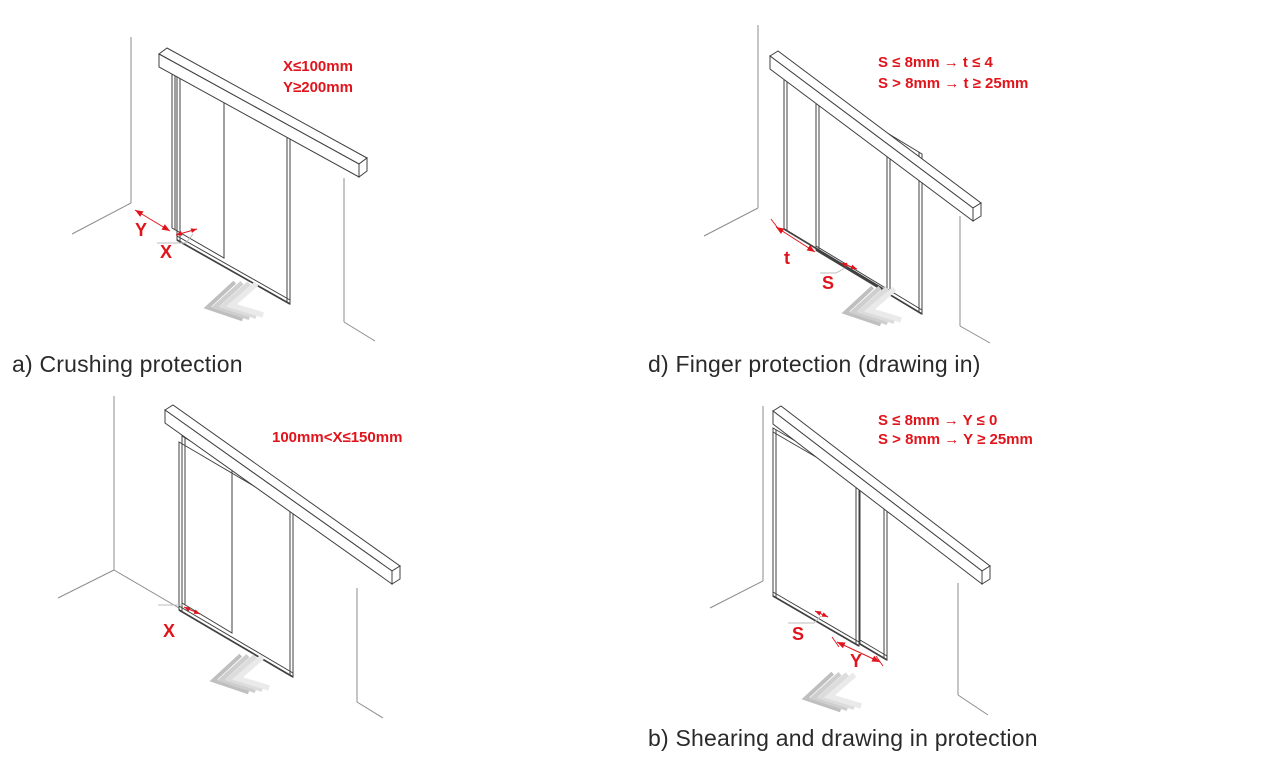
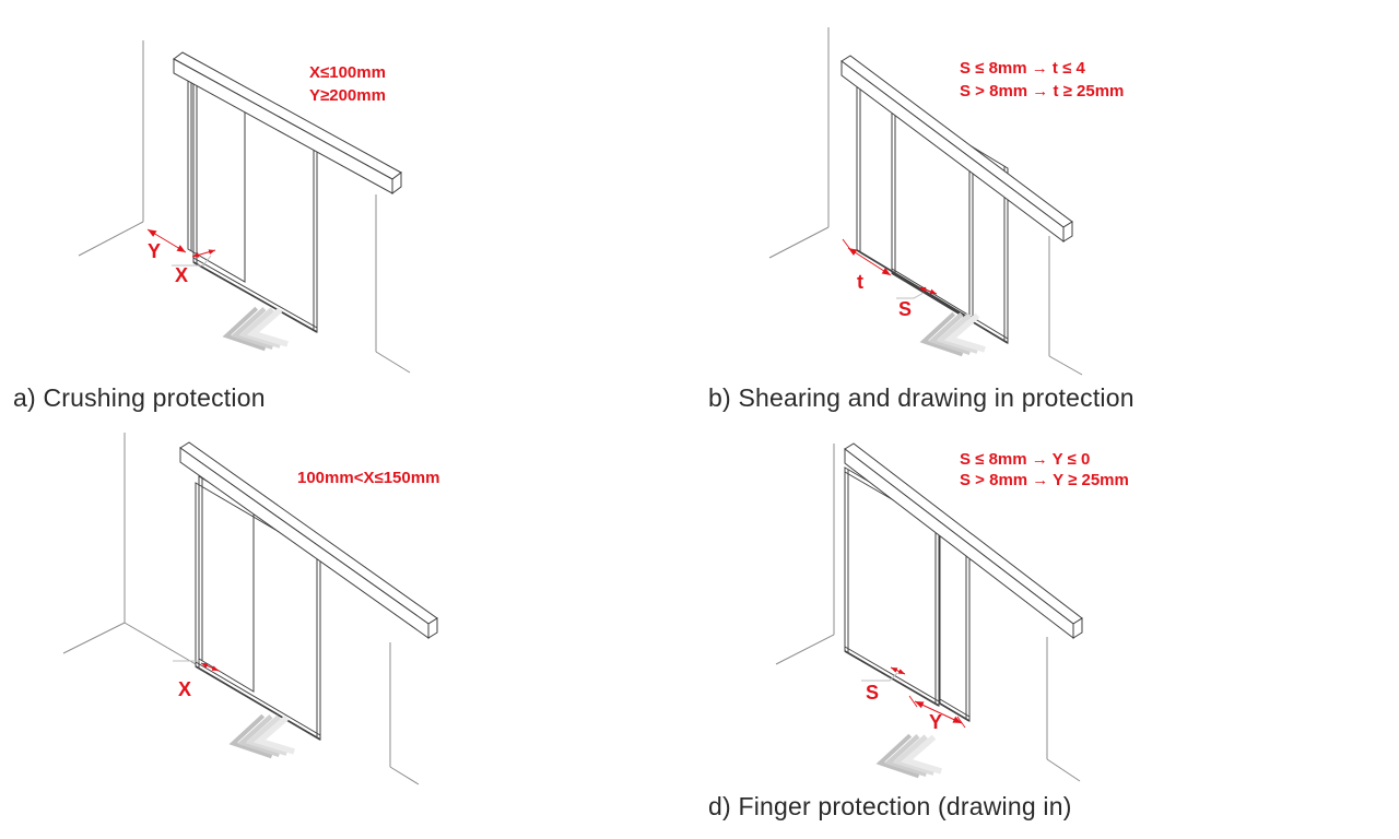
  Y
  X
  X≤100mm
  Y≥200mm
  a) Crushing protection
  t
  S
  S ≤ 8mm → t ≤ 4
  S > 8mm → t ≥ 25mm
- d) Finger protection (drawing in)
+ b) Shearing and drawing in protection
  X
  100mm<X≤150mm
  S
  Y
  S ≤ 8mm → Y ≤ 0
  S > 8mm → Y ≥ 25mm
- b) Shearing and drawing in protection
+ d) Finger protection (drawing in)
